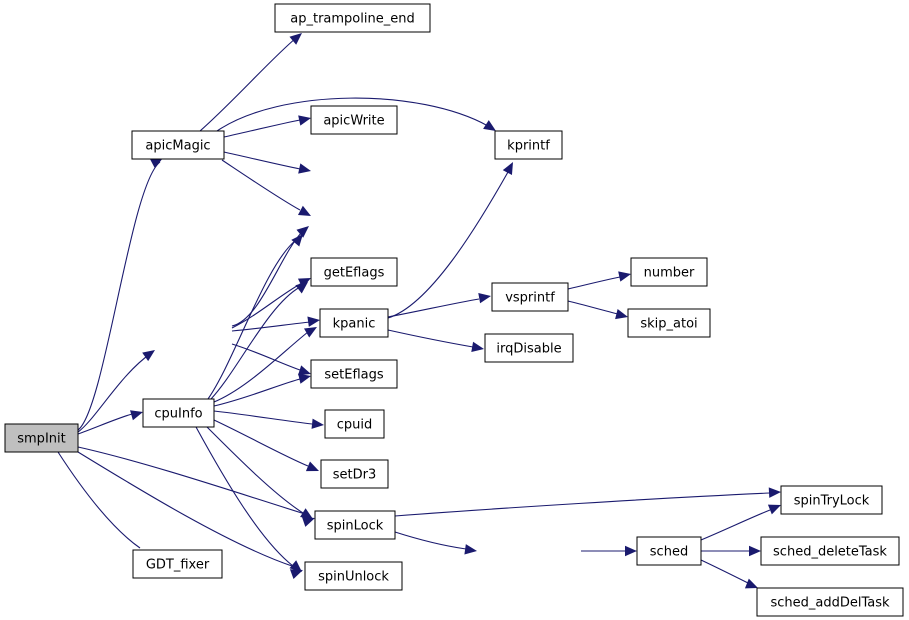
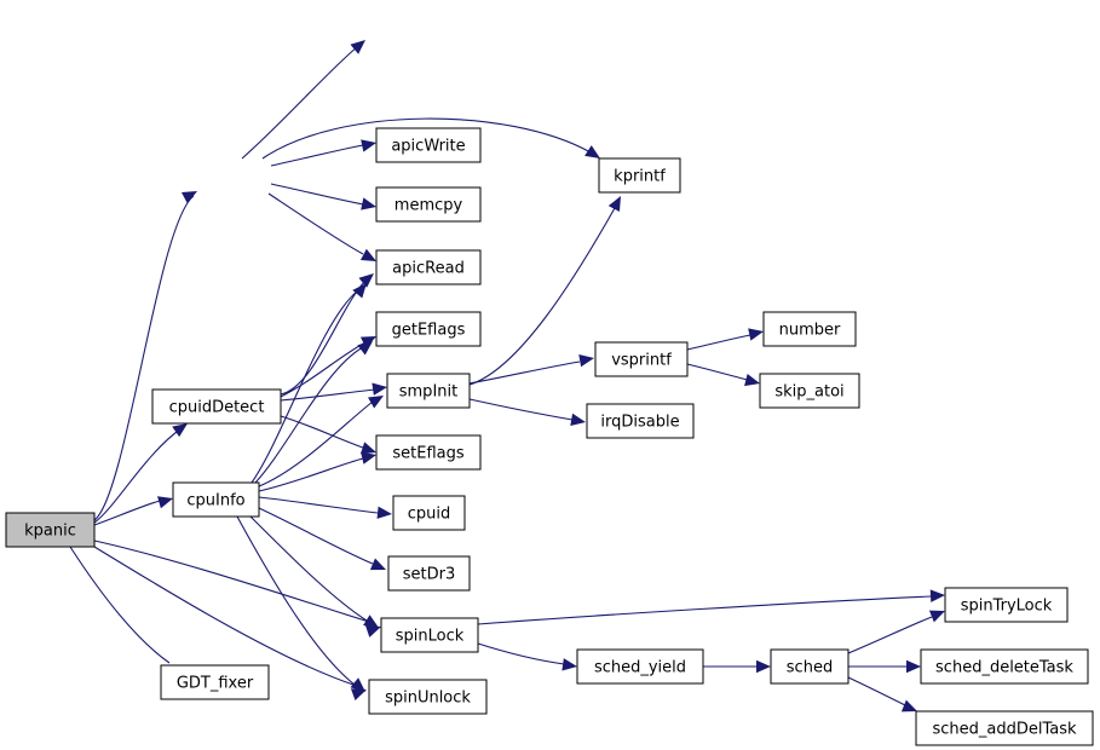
- smpInit
+ kpanic
- apicMagic
- ap_trampoline_end
  apicWrite
+ memcpy
+ apicRead
  kprintf
  getEflags
+ cpuidDetect
- kpanic
+ smpInit
  vsprintf
  number
  skip_atoi
  irqDisable
  setEflags
  cpuInfo
  cpuid
  setDr3
  spinLock
  spinUnlock
  GDT_fixer
  spinTryLock
+ sched_yield
  sched
  sched_deleteTask
  sched_addDelTask
